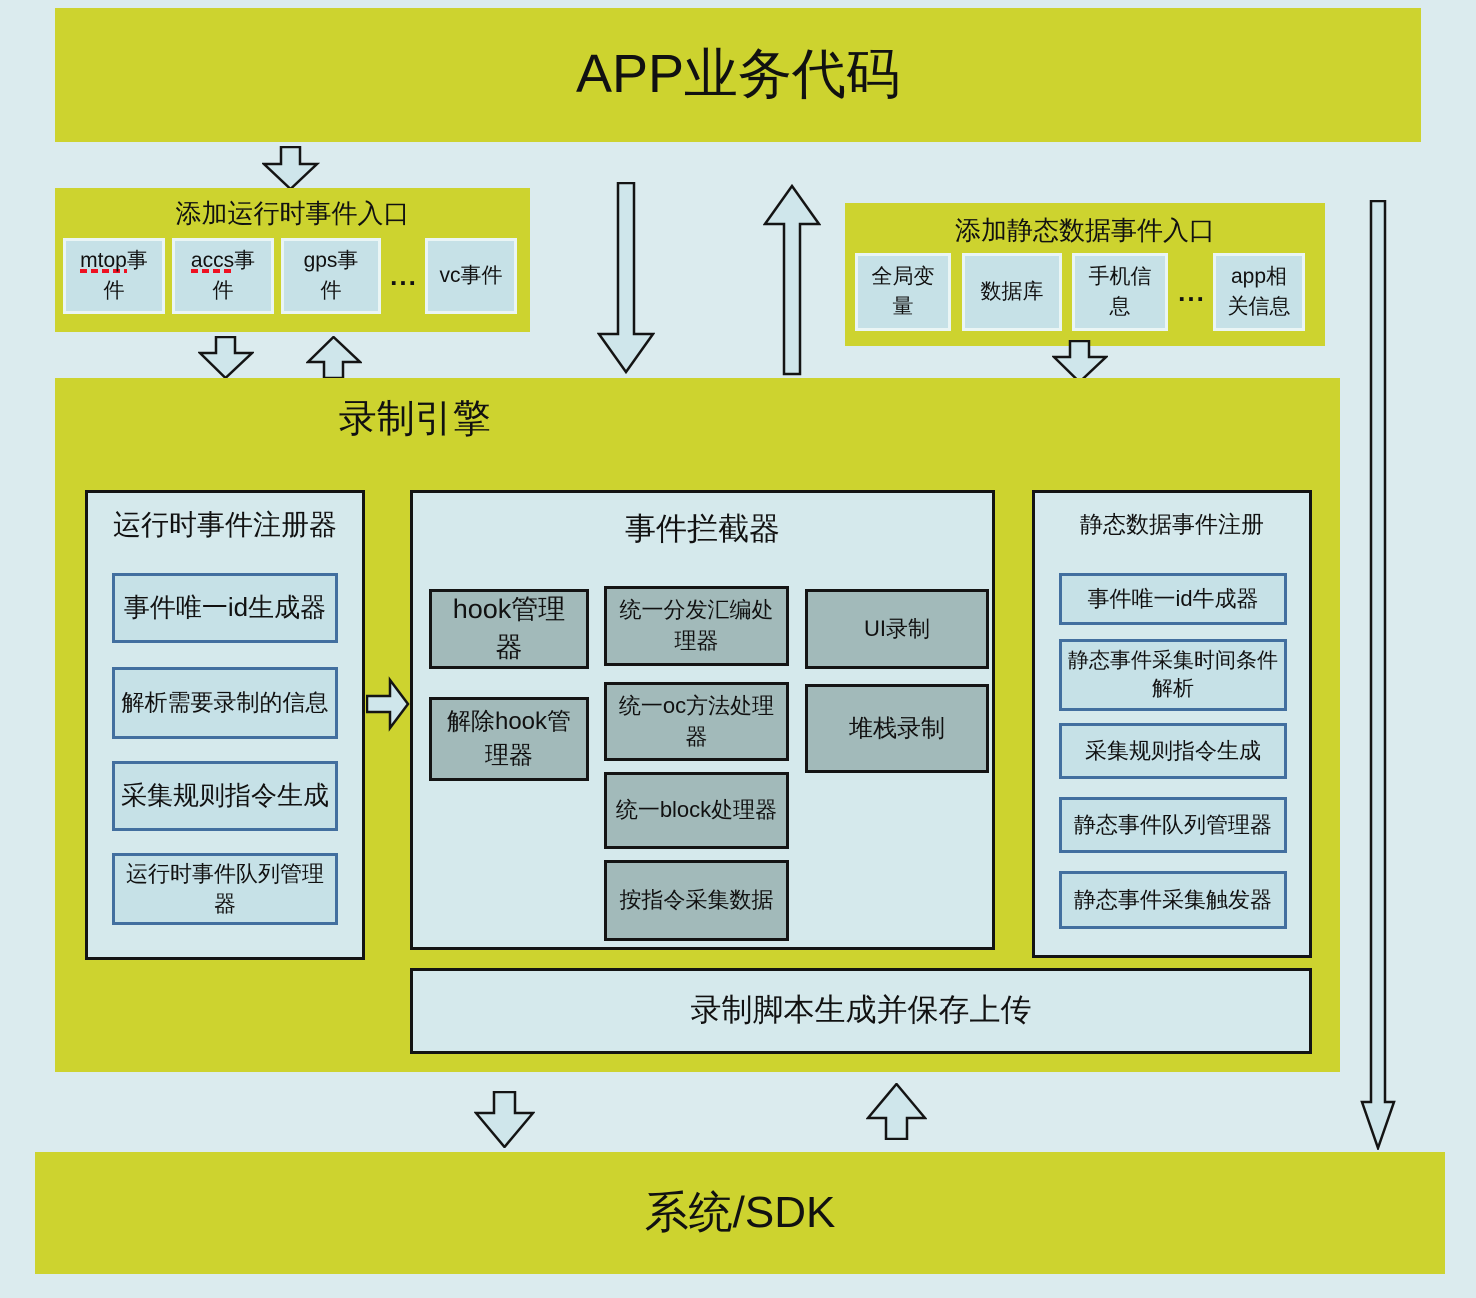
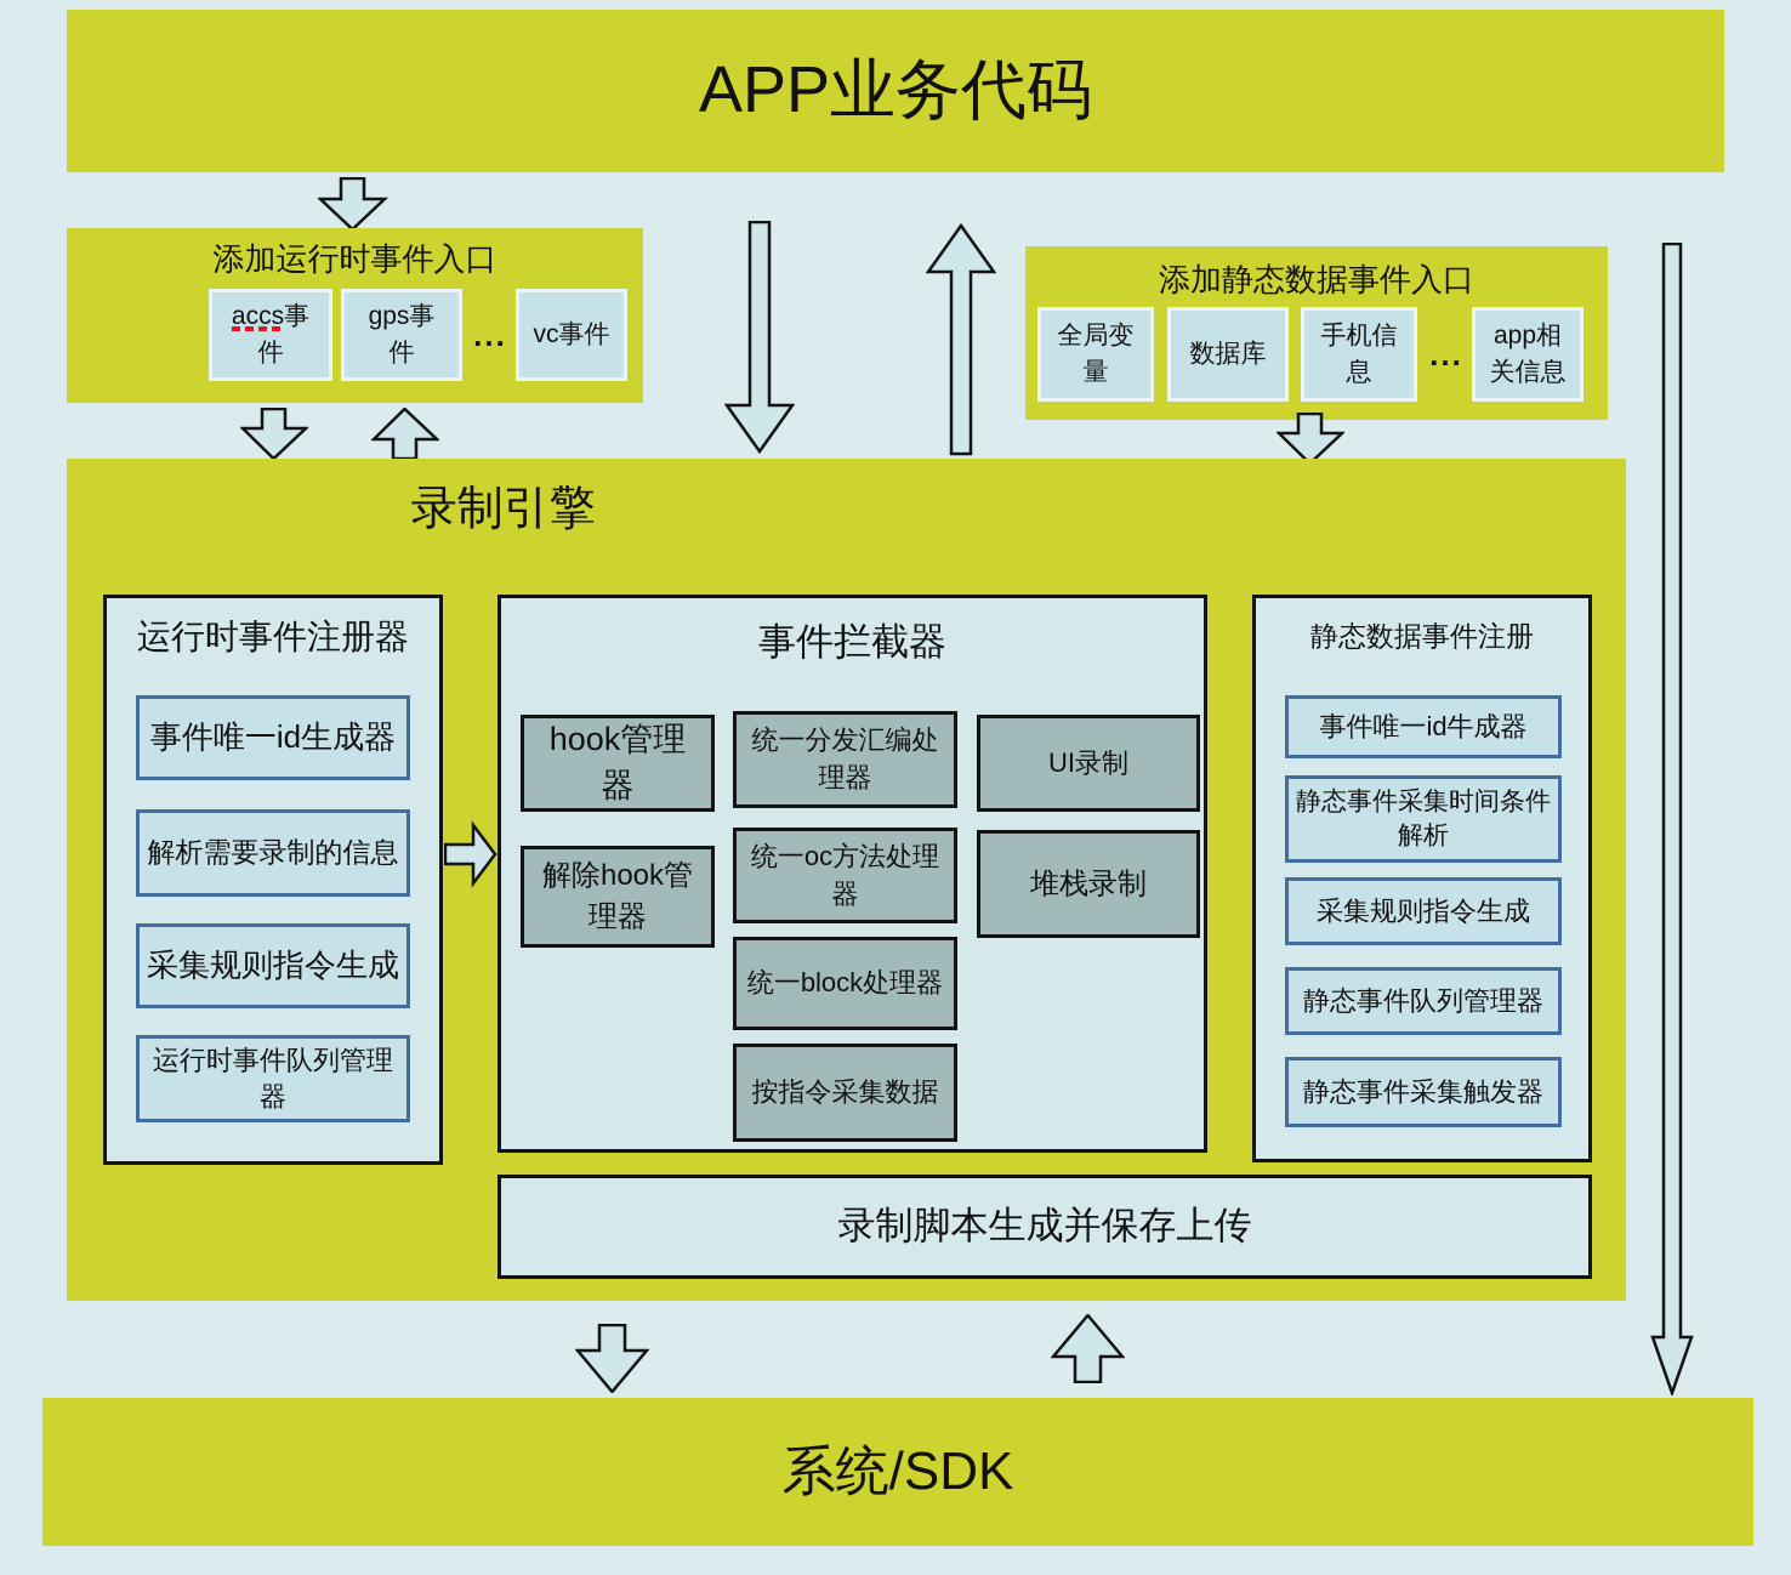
  APP业务代码
  添加运行时事件入口
- mtop事件
  accs事件
  gps事件
  ...
  vc事件
  添加静态数据事件入口
  全局变量
  数据库
  手机信息
  ...
  app相关信息
  录制引擎
  运行时事件注册器
  事件唯一id生成器
  解析需要录制的信息
  采集规则指令生成
  运行时事件队列管理器
  事件拦截器
  hook管理器
  解除hook管理器
  统一分发汇编处理器
  统一oc方法处理器
  统一block处理器
  按指令采集数据
  UI录制
  堆栈录制
  静态数据事件注册
  事件唯一id牛成器
  静态事件采集时间条件解析
  采集规则指令生成
  静态事件队列管理器
  静态事件采集触发器
  录制脚本生成并保存上传
  系统/SDK
